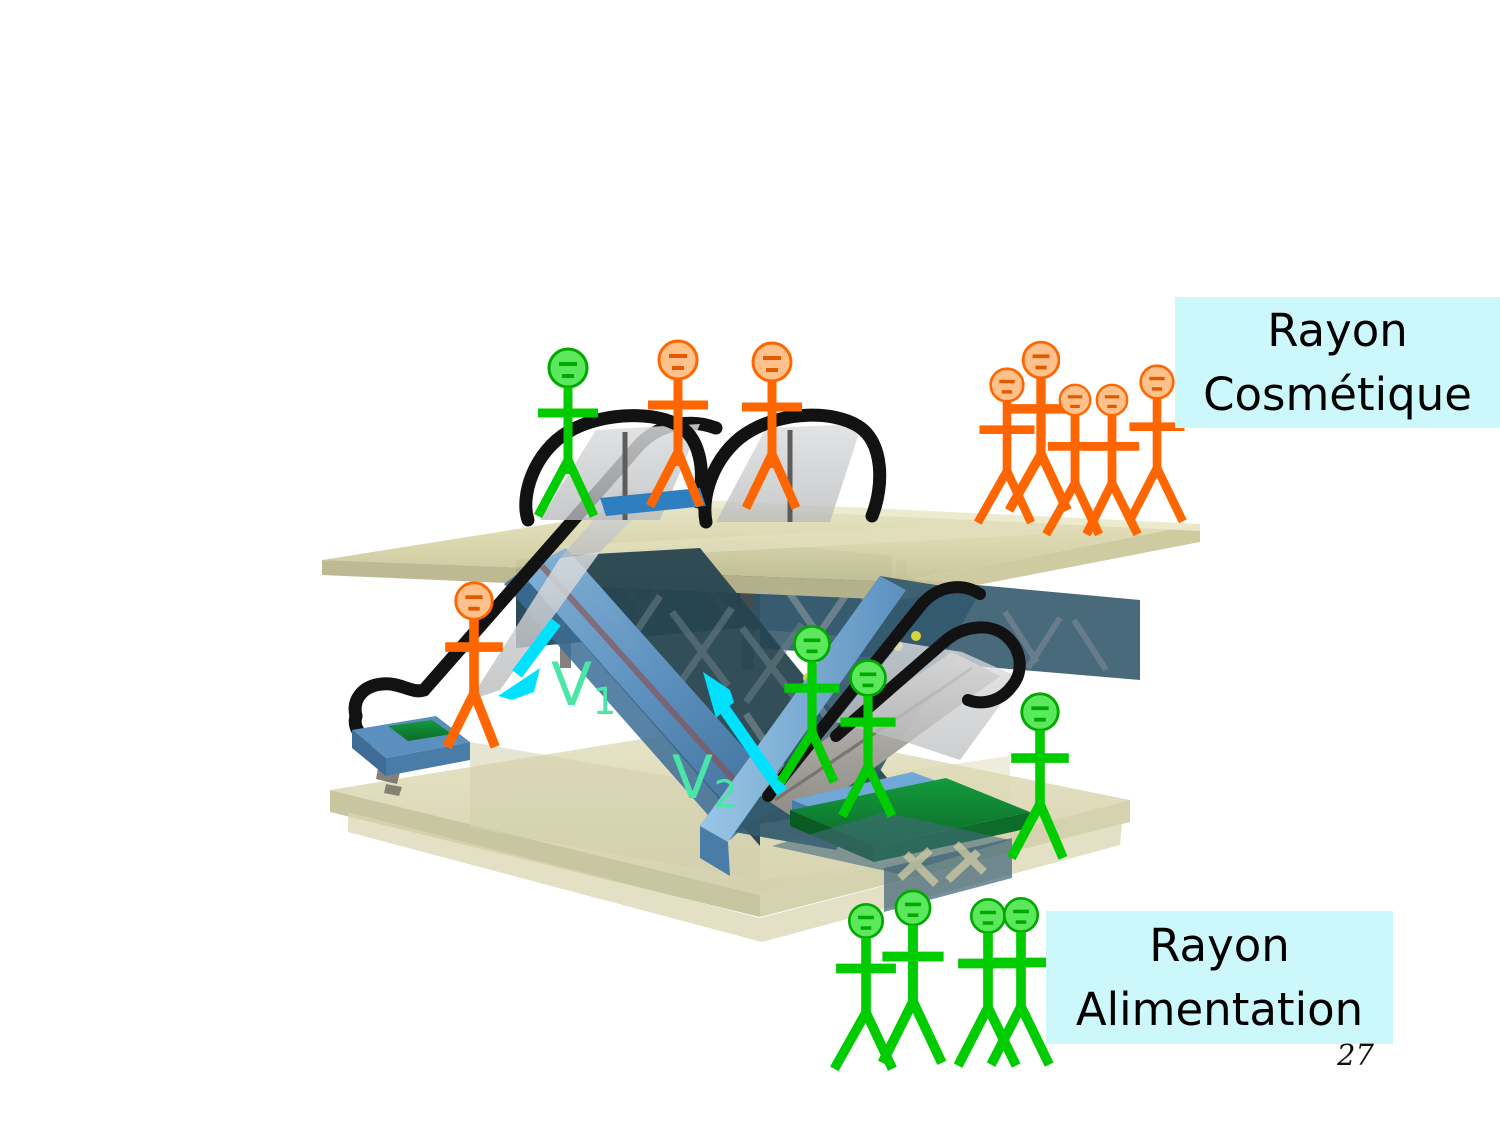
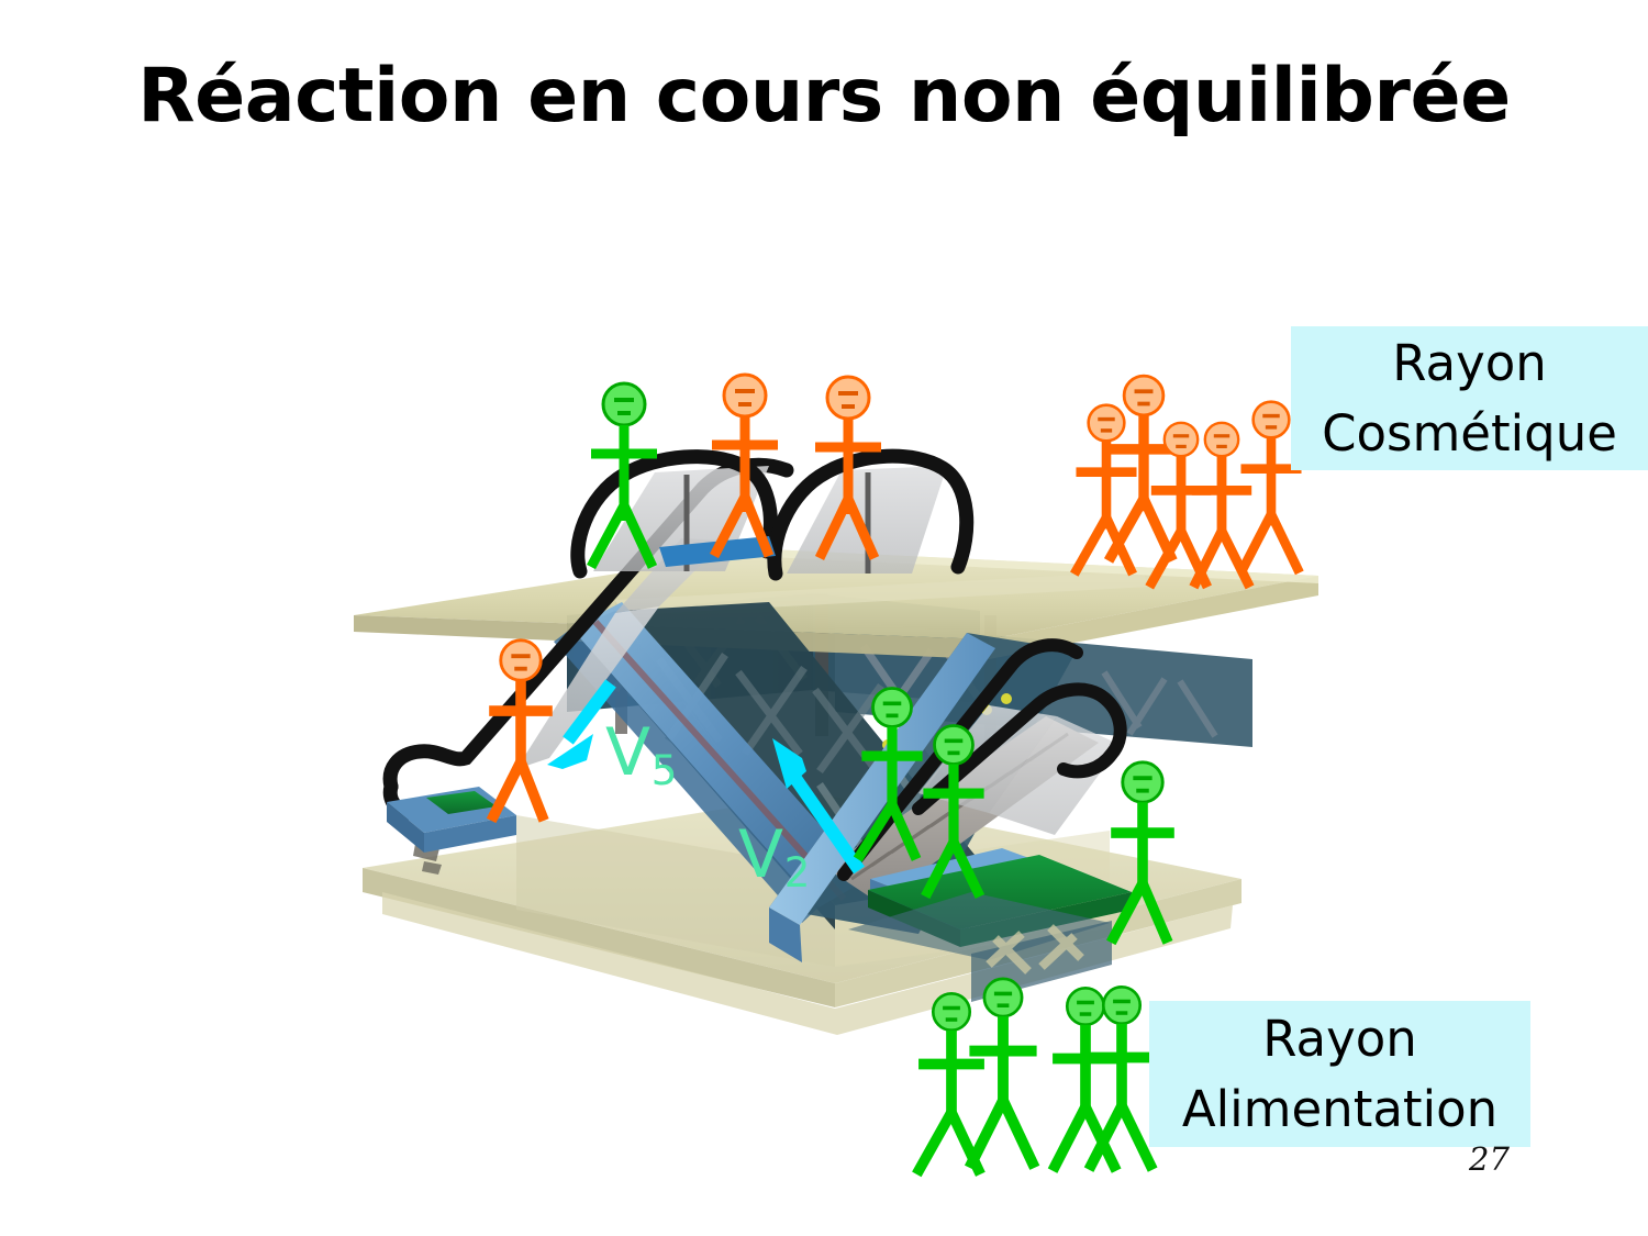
+ Réaction en cours non équilibrée
- V1
+ V5
  V2
  Rayon
  Cosmétique
  Rayon
  Alimentation
  27
